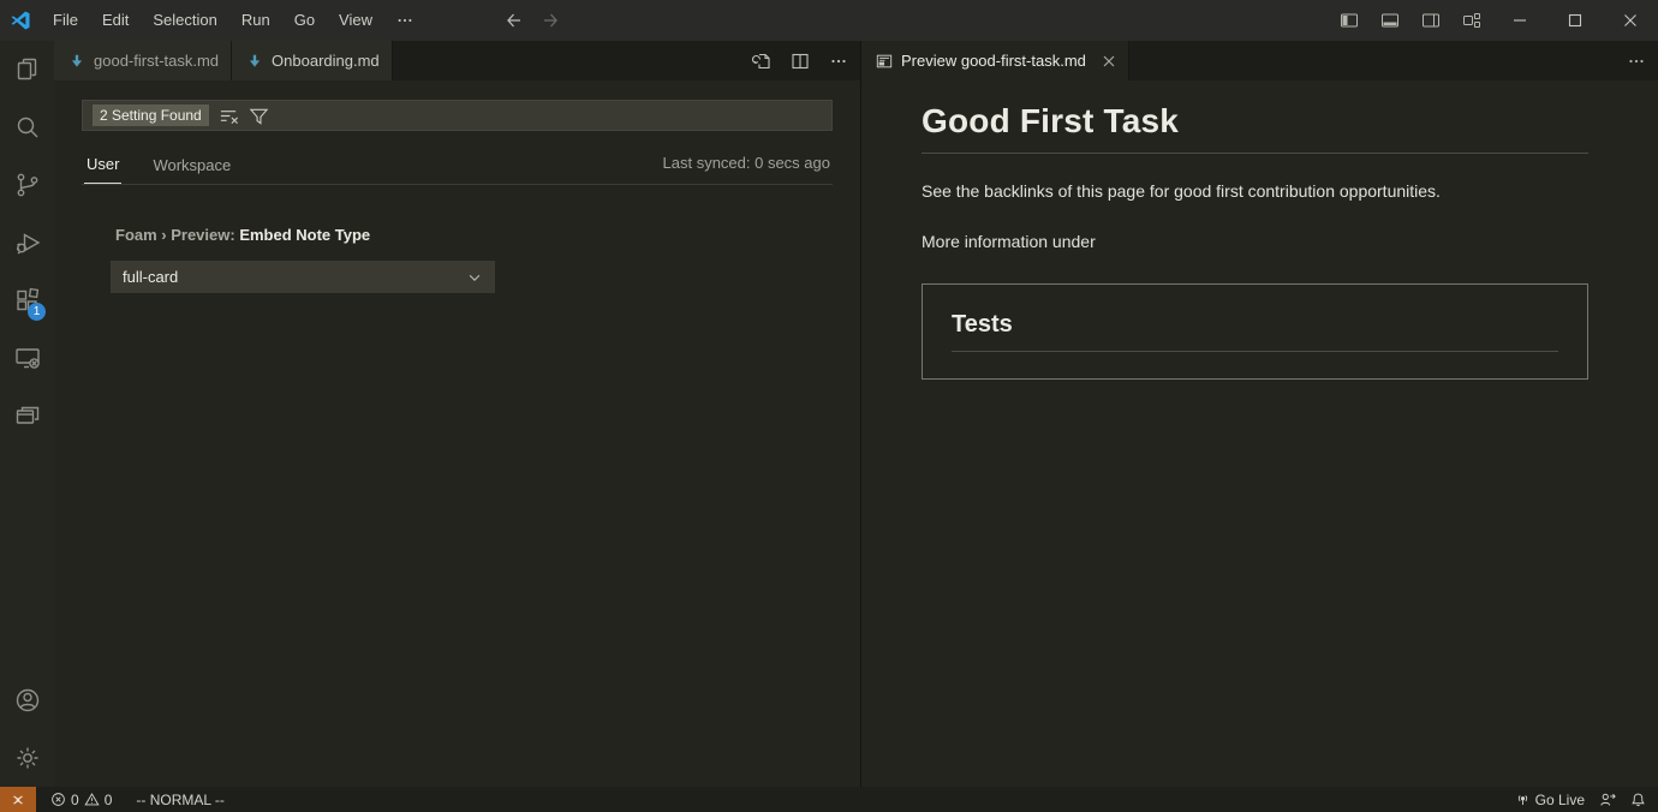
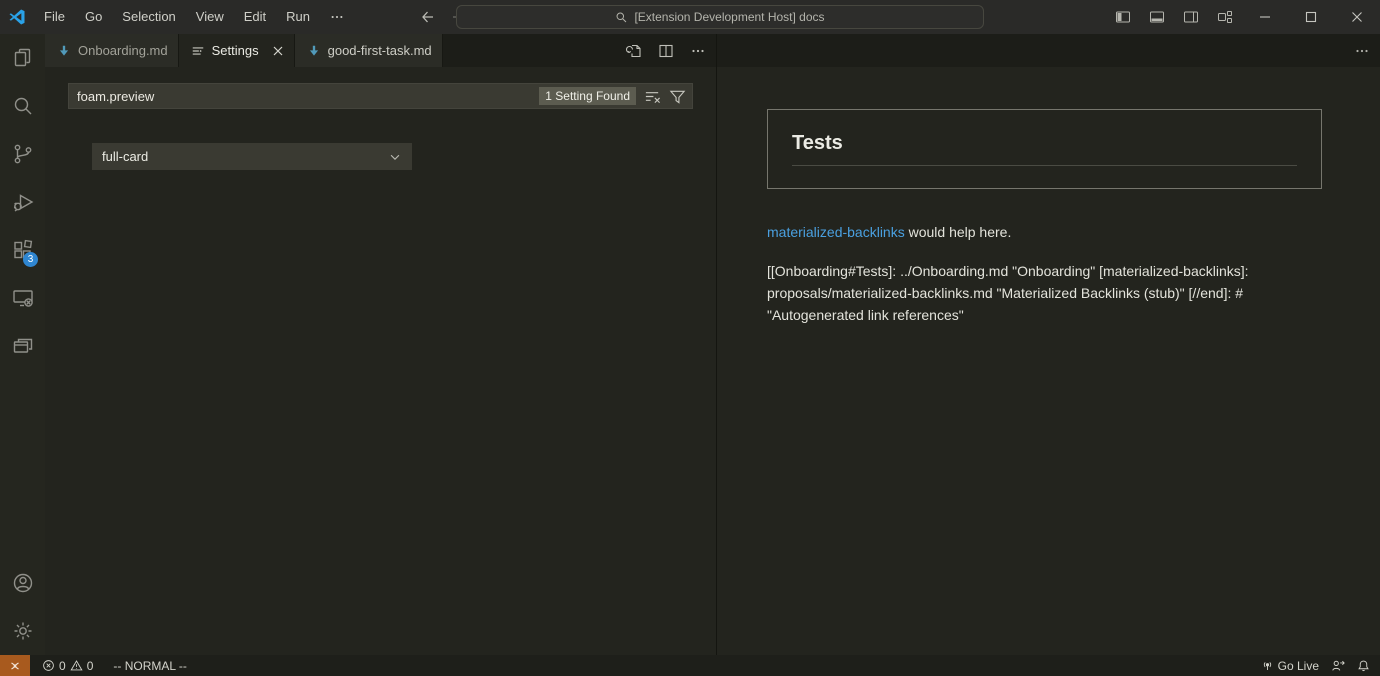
  File
- Edit
+ Go
  Selection
- Run
+ View
- Go
+ Edit
- View
+ Run
+ [Extension Development Host] docs
- 1
+ 3
- good-first-task.md
+ Onboarding.md
+ Settings
- Onboarding.md
+ good-first-task.md
+ foam.preview
- 2 Setting Found
+ 1 Setting Found
- User
- Workspace
- Last synced: 0 secs ago
- Foam › Preview: Embed Note Type
  full-card
- Preview good-first-task.md
- Good First Task
- See the backlinks of this page for good first contribution opportunities.
- More information under
  Tests
+ materialized-backlinks would help here.
+ [[Onboarding#Tests]: ../Onboarding.md "Onboarding" [materialized-backlinks]: proposals/materialized-backlinks.md "Materialized Backlinks (stub)" [//end]: # "Autogenerated link references"
  0
  0
  -- NORMAL --
  Go Live
